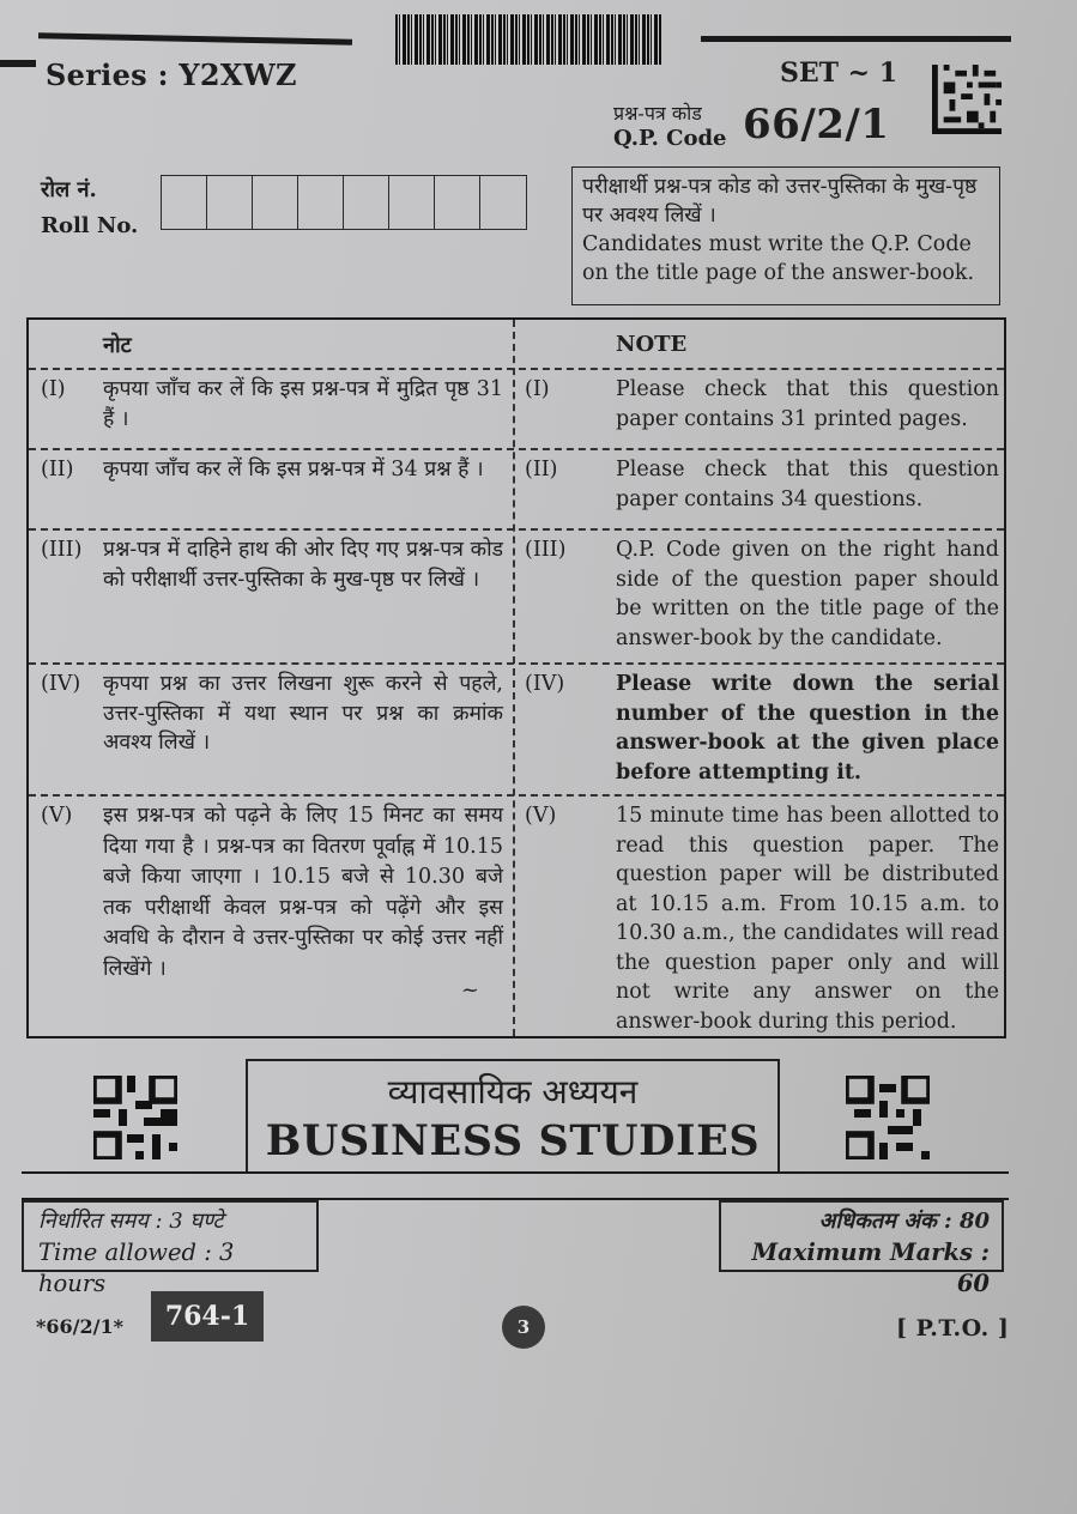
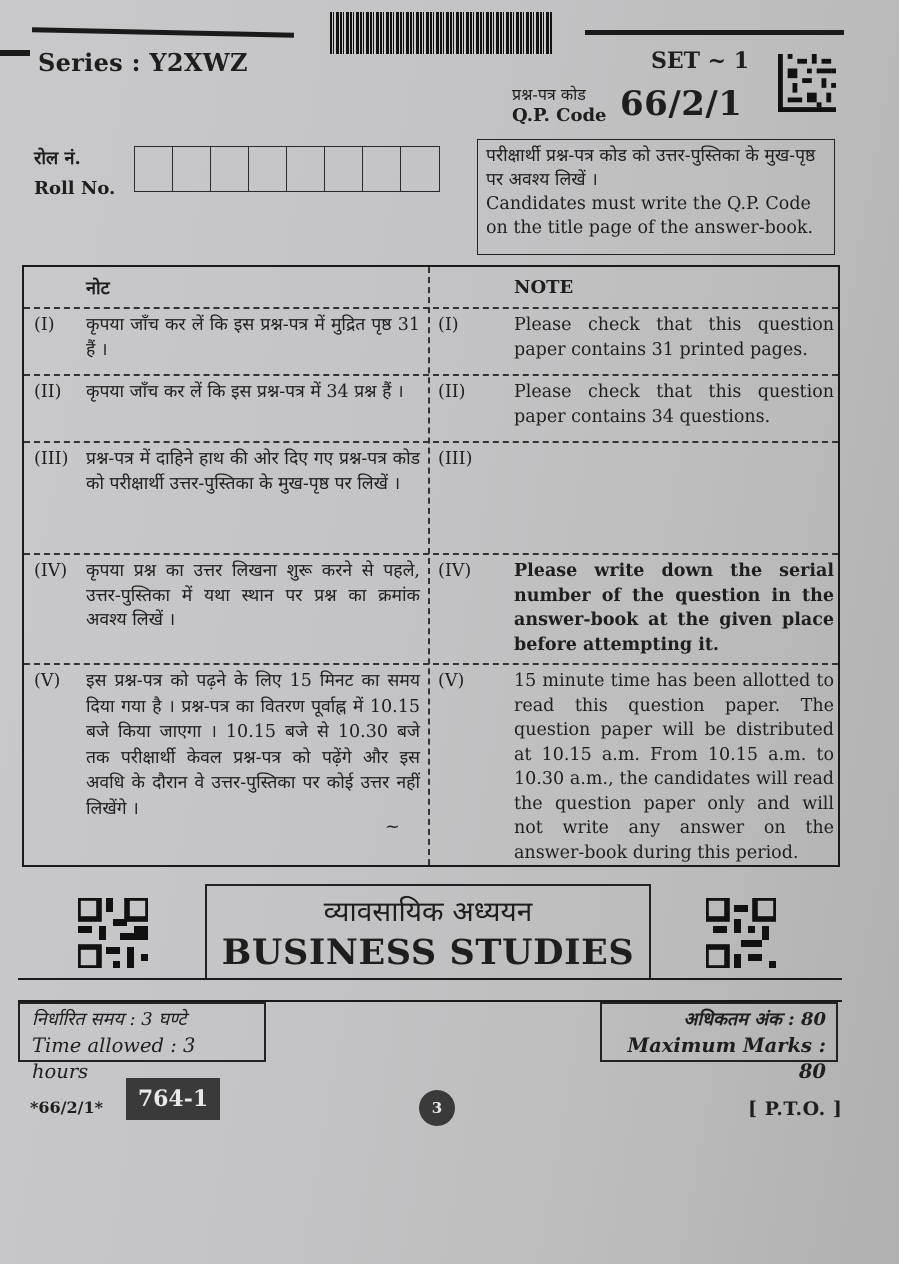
  Series : Y2XWZ
  SET ~ 1
  प्रश्न-पत्र कोड
  Q.P. Code
  66/2/1
  रोल नं.
  Roll No.
  परीक्षार्थी प्रश्न-पत्र कोड को उत्तर-पुस्तिका के मुख-पृष्ठ पर अवश्य लिखें ।
  Candidates must write the Q.P. Code on the title page of the answer-book.
  नोट
  NOTE
  (I)
  कृपया जाँच कर लें कि इस प्रश्न-पत्र में मुद्रित पृष्ठ 31 हैं ।
  (I)
  Please check that this question paper contains 31 printed pages.
  (II)
  कृपया जाँच कर लें कि इस प्रश्न-पत्र में 34 प्रश्न हैं ।
  (II)
  Please check that this question paper contains 34 questions.
  (III)
  प्रश्न-पत्र में दाहिने हाथ की ओर दिए गए प्रश्न-पत्र कोड को परीक्षार्थी उत्तर-पुस्तिका के मुख-पृष्ठ पर लिखें ।
  (III)
- Q.P. Code given on the right hand side of the question paper should be written on the title page of the answer-book by the candidate.
  (IV)
  कृपया प्रश्न का उत्तर लिखना शुरू करने से पहले, उत्तर-पुस्तिका में यथा स्थान पर प्रश्न का क्रमांक अवश्य लिखें ।
  (IV)
  Please write down the serial number of the question in the answer-book at the given place before attempting it.
  (V)
  इस प्रश्न-पत्र को पढ़ने के लिए 15 मिनट का समय दिया गया है । प्रश्न-पत्र का वितरण पूर्वाह्न में 10.15 बजे किया जाएगा । 10.15 बजे से 10.30 बजे तक परीक्षार्थी केवल प्रश्न-पत्र को पढ़ेंगे और इस अवधि के दौरान वे उत्तर-पुस्तिका पर कोई उत्तर नहीं लिखेंगे ।
  ~
  (V)
  15 minute time has been allotted to read this question paper. The question paper will be distributed at 10.15 a.m. From 10.15 a.m. to 10.30 a.m., the candidates will read the question paper only and will not write any answer on the answer-book during this period.
  व्यावसायिक अध्ययन
  BUSINESS STUDIES
  निर्धारित समय : 3 घण्टे
  Time allowed : 3 hours
  अधिकतम अंक : 80
- Maximum Marks : 60
+ Maximum Marks : 80
  *66/2/1*
  764-1
  3
  [ P.T.O. ]
